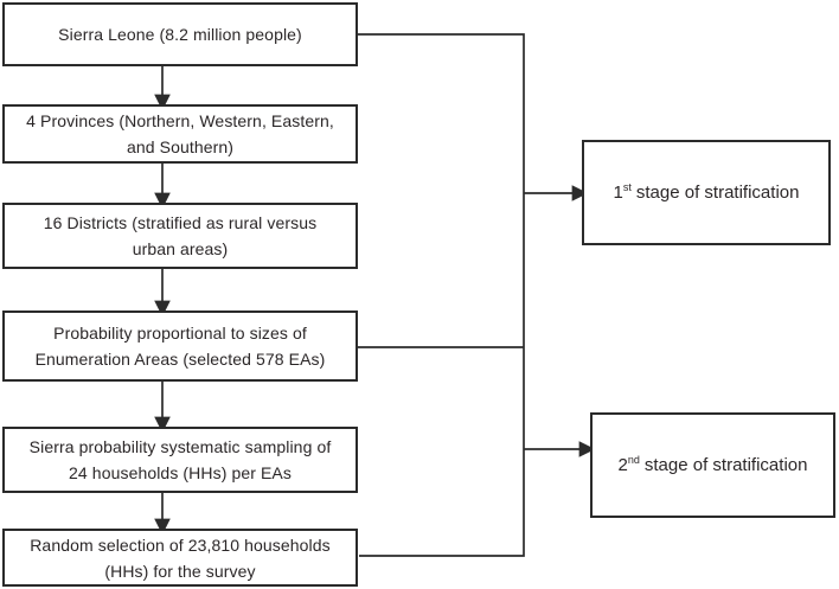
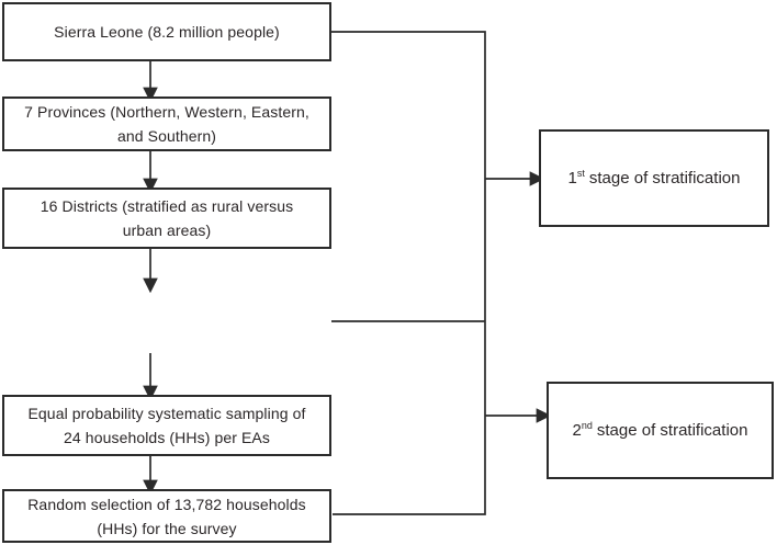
  Sierra Leone (8.2 million people)
- 4 Provinces (Northern, Western, Eastern,
+ 7 Provinces (Northern, Western, Eastern,
  and Southern)
  16 Districts (stratified as rural versus
  urban areas)
- Probability proportional to sizes of
- Enumeration Areas (selected 578 EAs)
- Sierra probability systematic sampling of
+ Equal probability systematic sampling of
  24 households (HHs) per EAs
- Random selection of 23,810 households
+ Random selection of 13,782 households
  (HHs) for the survey
  1st stage of stratification
  2nd stage of stratification
